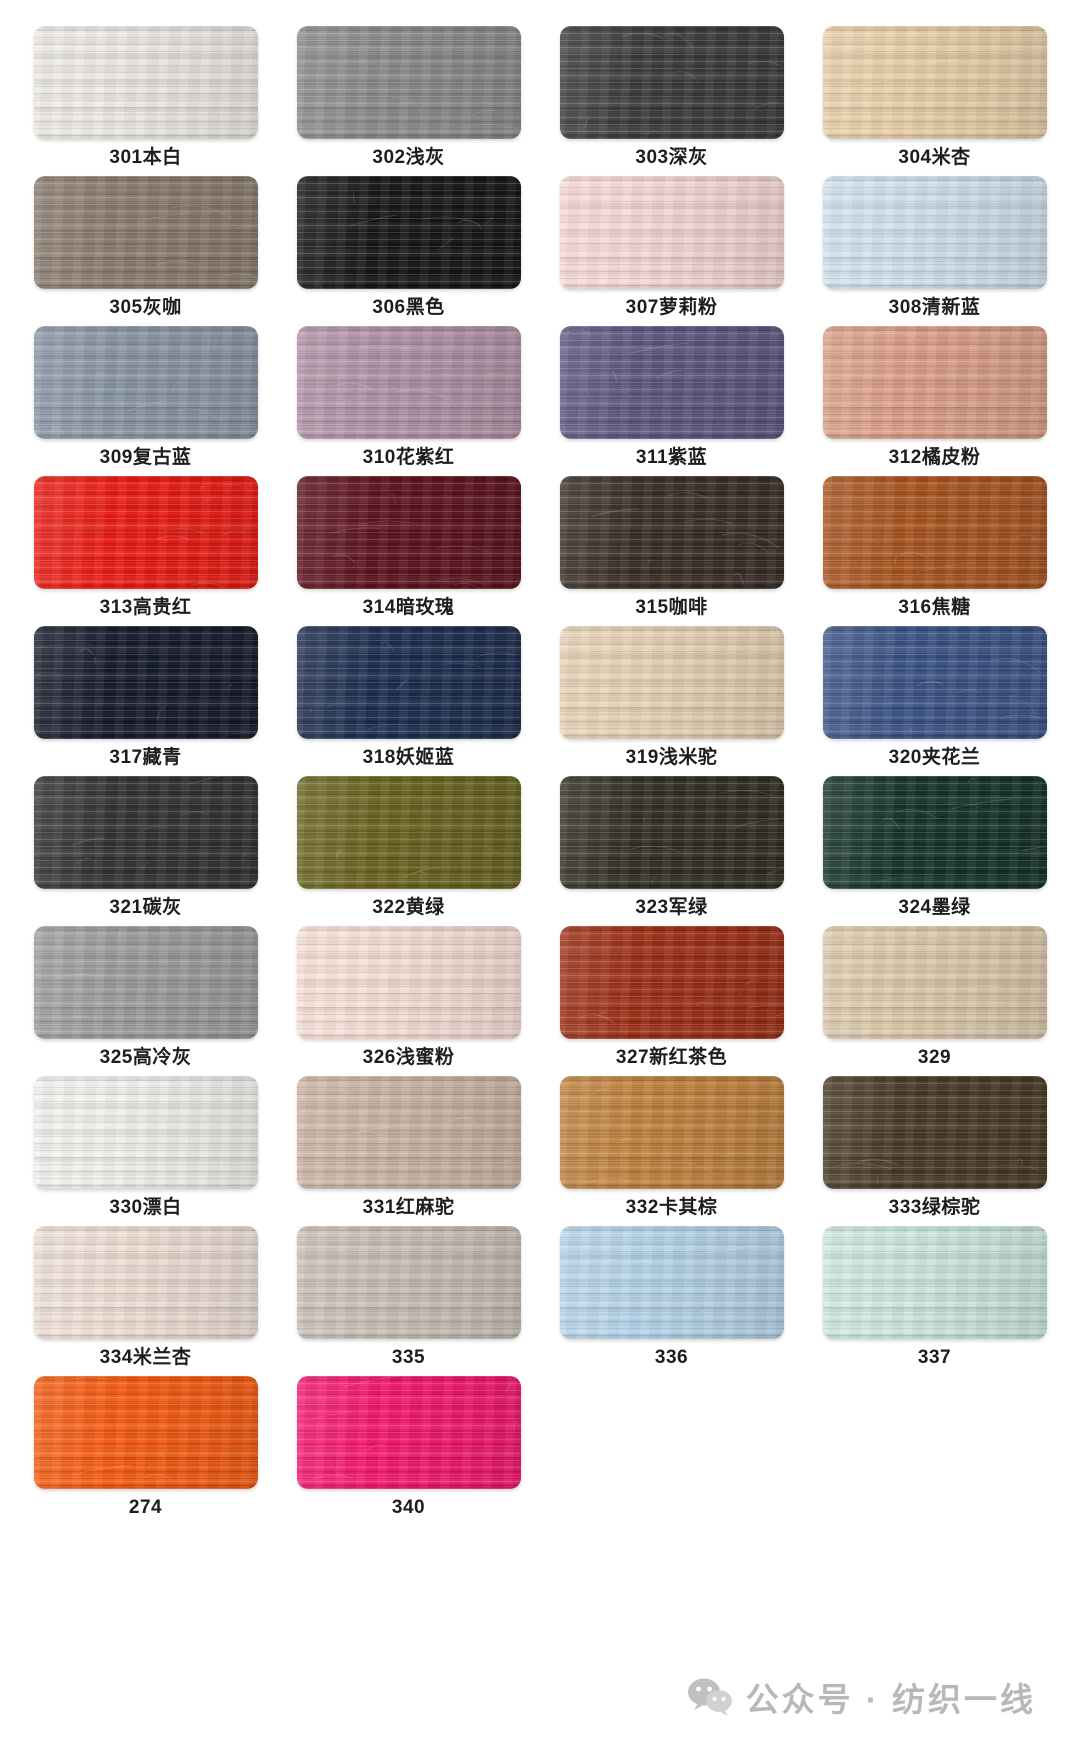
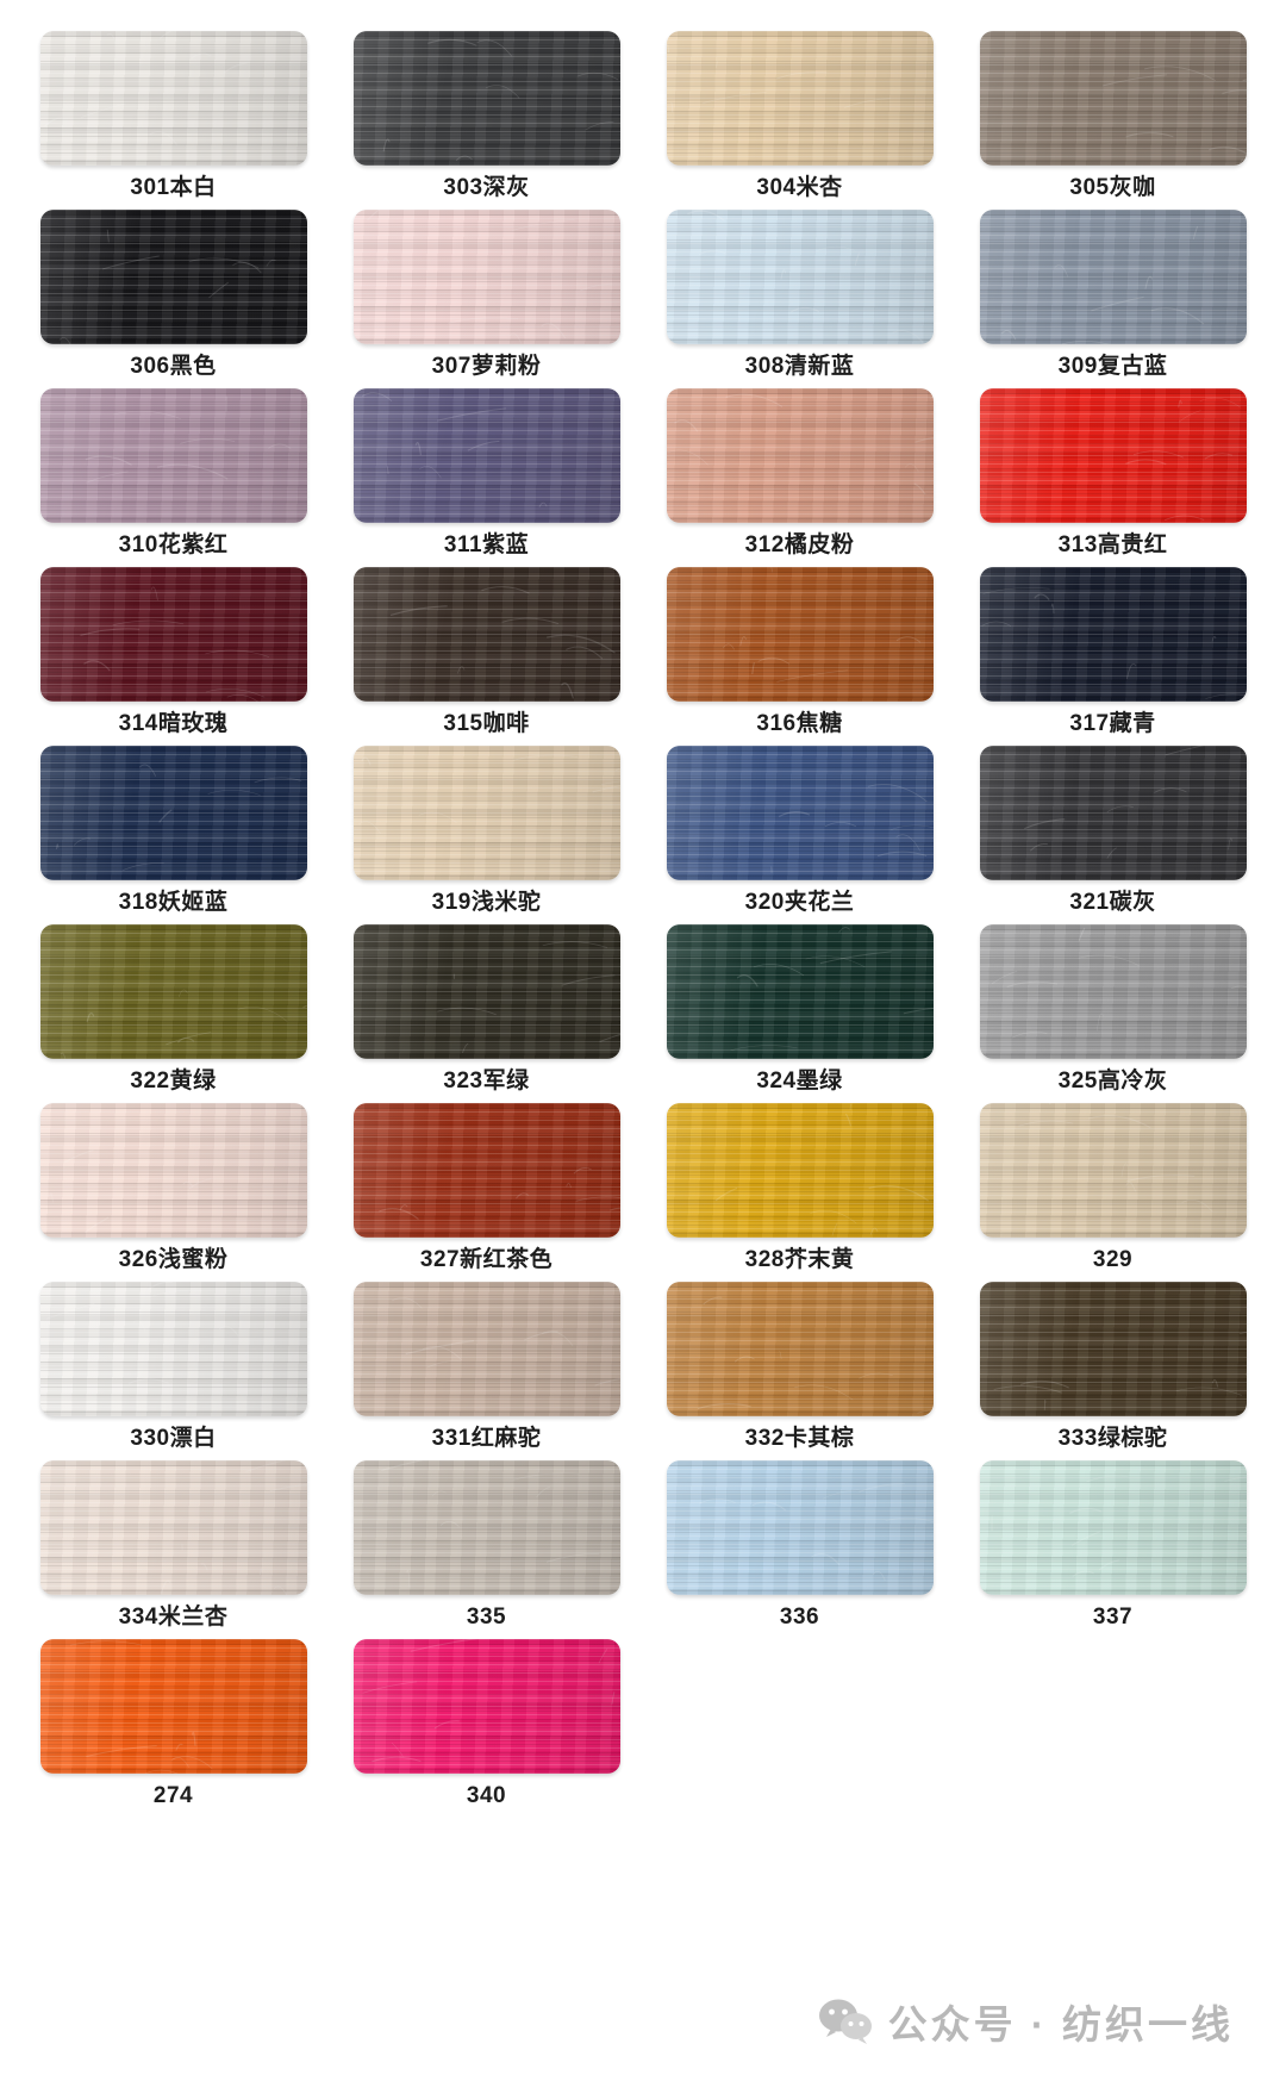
  301本白
- 302浅灰
  303深灰
  304米杏
  305灰咖
  306黑色
  307萝莉粉
  308清新蓝
  309复古蓝
  310花紫红
  311紫蓝
  312橘皮粉
  313高贵红
  314暗玫瑰
  315咖啡
  316焦糖
  317藏青
  318妖姬蓝
  319浅米驼
  320夹花兰
  321碳灰
  322黄绿
  323军绿
  324墨绿
  325高冷灰
  326浅蜜粉
  327新红茶色
+ 328芥末黄
  329
  330漂白
  331红麻驼
  332卡其棕
  333绿棕驼
  334米兰杏
  335
  336
  337
  274
  340
  公众号 · 纺织一线
